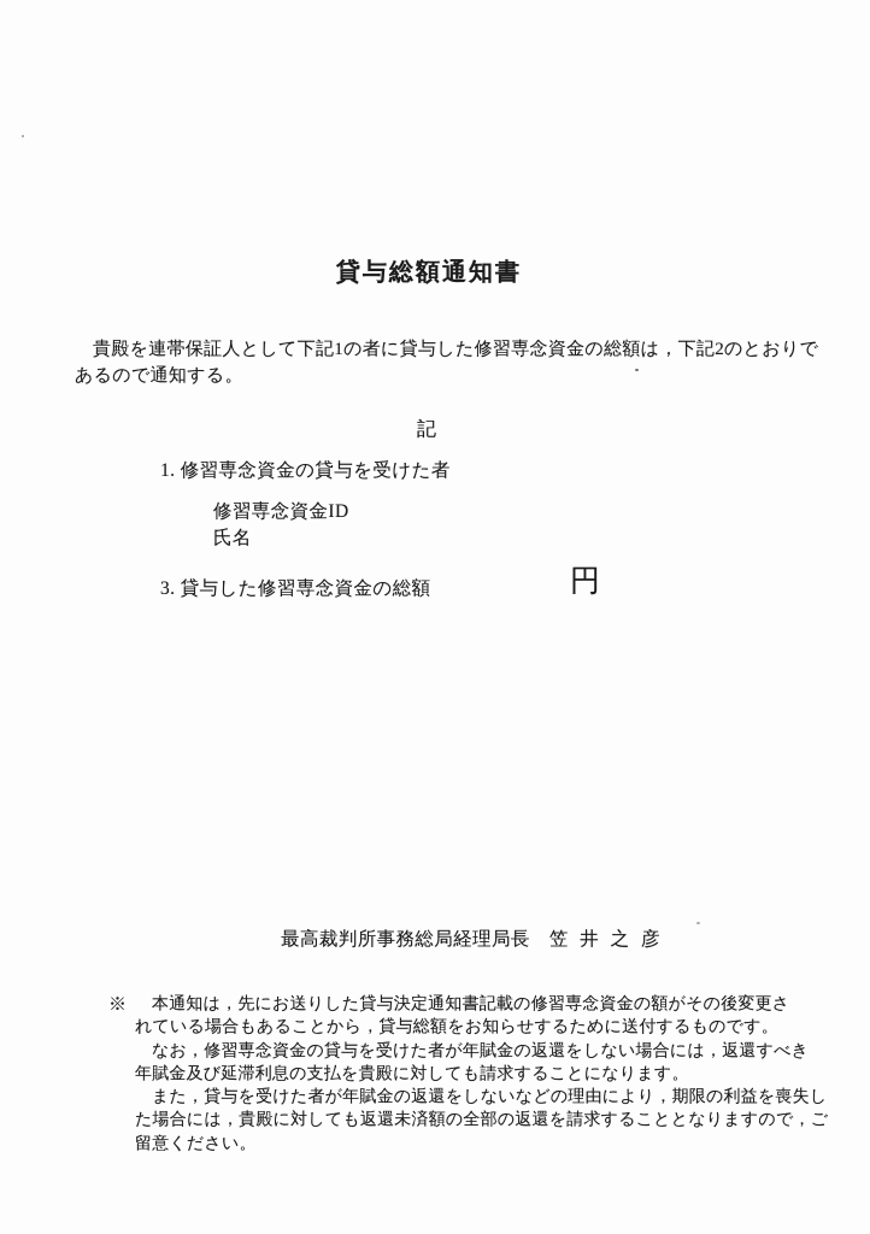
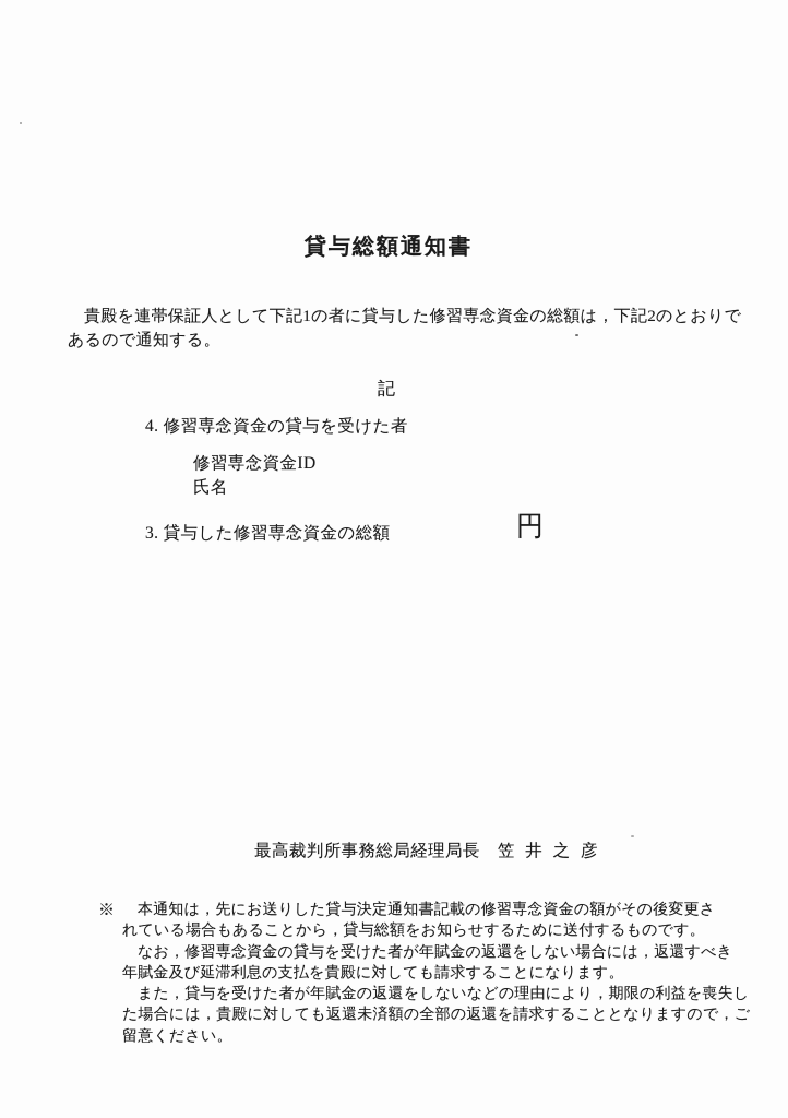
  貸与総額通知書
  貴殿を連帯保証人として下記1の者に貸与した修習専念資金の総額は，下記2のとおりで
  あるので通知する。
  記
- 1. 修習専念資金の貸与を受けた者
+ 4. 修習専念資金の貸与を受けた者
  修習専念資金ID
  氏名
  3. 貸与した修習専念資金の総額
  円
  最高裁判所事務総局経理局長 笠 井 之 彦
  ※
  本通知は，先にお送りした貸与決定通知書記載の修習専念資金の額がその後変更さ
  れている場合もあることから，貸与総額をお知らせするために送付するものです。
  なお，修習専念資金の貸与を受けた者が年賦金の返還をしない場合には，返還すべき
  年賦金及び延滞利息の支払を貴殿に対しても請求することになります。
  また，貸与を受けた者が年賦金の返還をしないなどの理由により，期限の利益を喪失し
  た場合には，貴殿に対しても返還未済額の全部の返還を請求することとなりますので，ご
  留意ください。
